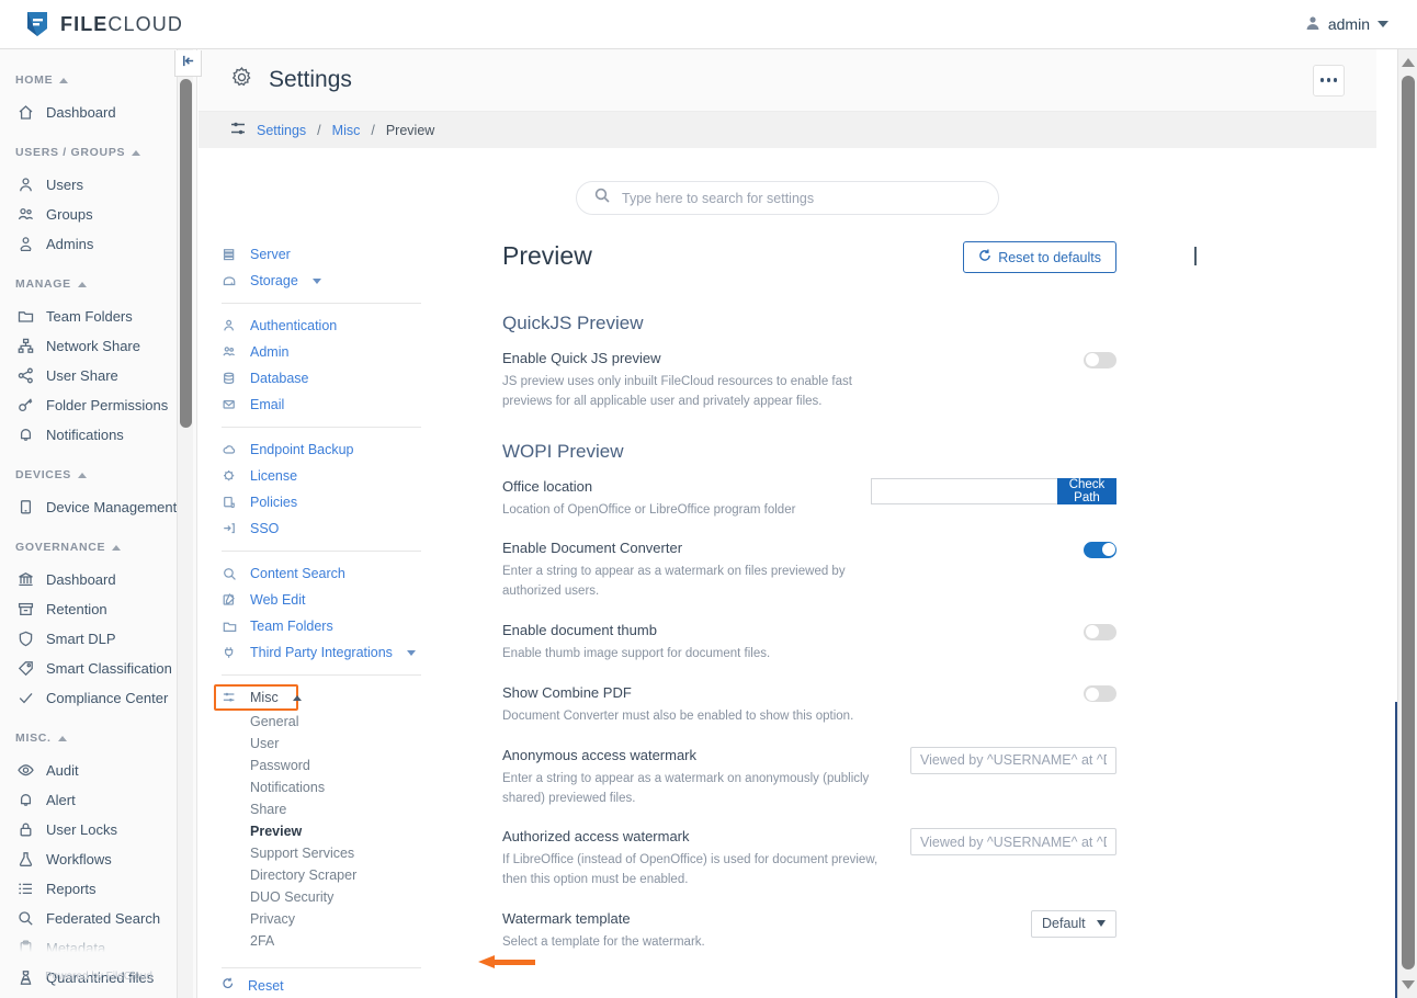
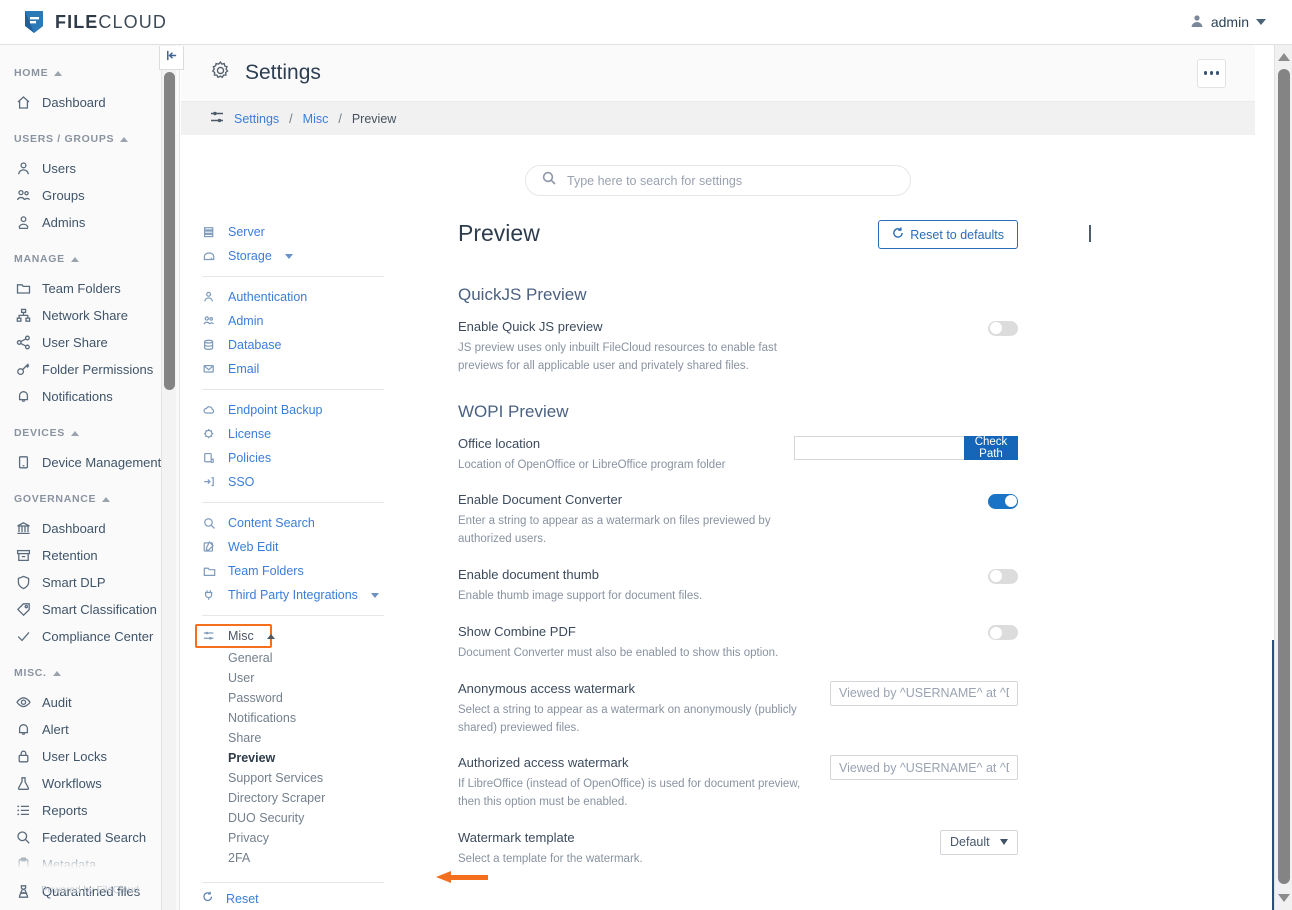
  FILECLOUD
  admin
  HOME
  Dashboard
  USERS / GROUPS
  Users
  Groups
  Admins
  MANAGE
  Team Folders
  Network Share
  User Share
  Folder Permissions
  Notifications
  DEVICES
  Device Management
  GOVERNANCE
  Dashboard
  Retention
  Smart DLP
  Smart Classification
  Compliance Center
  MISC.
  Audit
  Alert
  User Locks
  Workflows
  Reports
  Federated Search
  Quarantined files
  Powered by FileCloud
  Settings
  Settings
  /
  Misc
  /
  Preview
  Type here to search for settings
  Server
  Storage
  Authentication
  Admin
  Database
  Email
  Endpoint Backup
  License
  Policies
  SSO
  Content Search
  Web Edit
  Team Folders
  Third Party Integrations
  Misc
  General
  User
  Password
  Notifications
  Share
  Preview
  Support Services
  Directory Scraper
  DUO Security
  Privacy
  2FA
  Reset
  Preview
  Reset to defaults
  QuickJS Preview
  Enable Quick JS preview
- JS preview uses only inbuilt FileCloud resources to enable fast previews for all applicable user and privately appear files.
+ JS preview uses only inbuilt FileCloud resources to enable fast previews for all applicable user and privately shared files.
  WOPI Preview
  Office location
  Location of OpenOffice or LibreOffice program folder
  Check Path
  Enable Document Converter
  Enter a string to appear as a watermark on files previewed by authorized users.
  Enable document thumb
  Enable thumb image support for document files.
  Show Combine PDF
  Document Converter must also be enabled to show this option.
  Anonymous access watermark
- Enter a string to appear as a watermark on anonymously (publicly shared) previewed files.
+ Select a string to appear as a watermark on anonymously (publicly shared) previewed files.
  Viewed by ^USERNAME^ at ^
  Authorized access watermark
  If LibreOffice (instead of OpenOffice) is used for document preview, then this option must be enabled.
  Viewed by ^USERNAME^ at ^
  Watermark template
  Select a template for the watermark.
  Default
